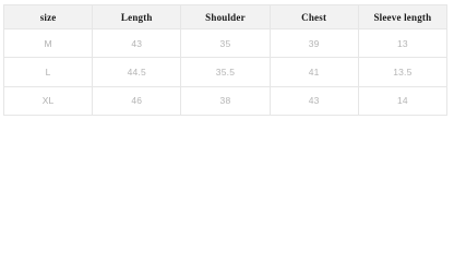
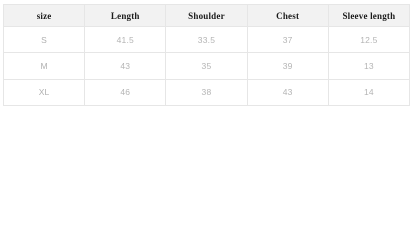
  size	Length	Shoulder	Chest	Sleeve length
+ S	41.5	33.5	37	12.5
  M	43	35	39	13
- L	44.5	35.5	41	13.5
  XL	46	38	43	14
